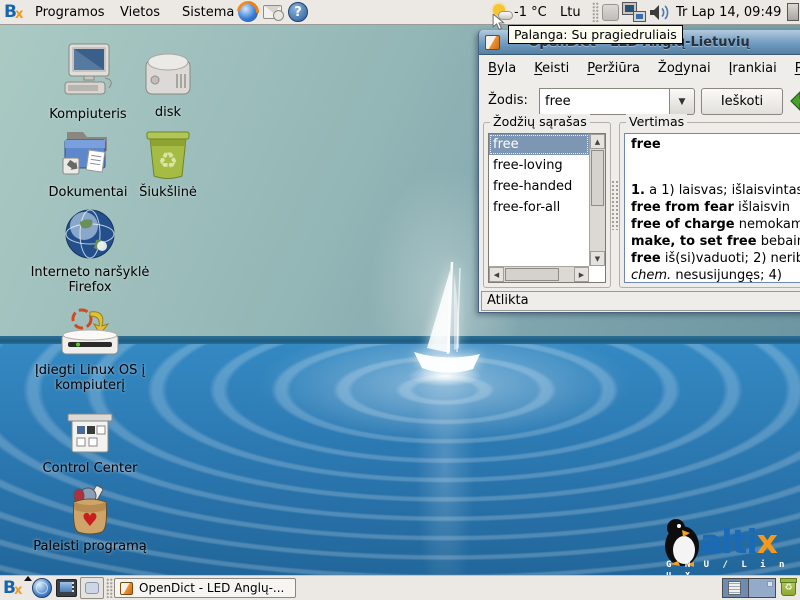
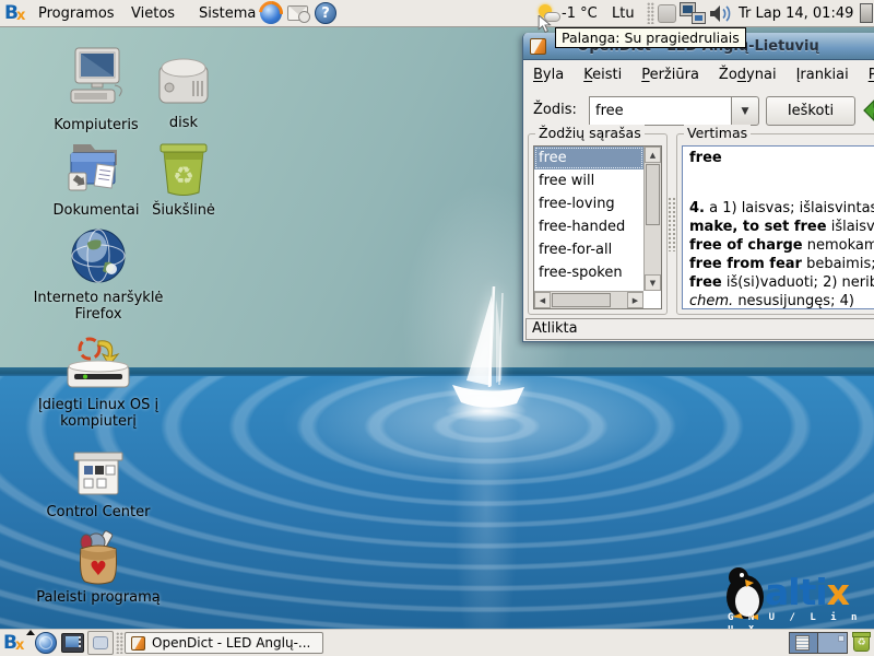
  altix
  G N U / L i n
  Kompiuteris
  disk
  Dokumentai
  ♻
  Šiukšlinė
  Interneto naršyklė Firefox
  Įdiegti Linux OS į kompiuterį
  Control Center
  ♥
  Paleisti programą
  B
  x
  Programos
  Vietos
  Sistema
  ?
  -1 °C
  Ltu
- Tr Lap 14, 09:49
+ Tr Lap 14, 01:49
  Palanga: Su pragiedruliais
  Byla
  Keisti
  Peržiūra
  Žodynai
  Įrankiai
  P
  Žodis:
  free
  ▼
  Ieškoti
  Žodžių sąrašas
  free
+ free will
  free-loving
  free-handed
  free-for-all
+ free-spoken
  ▲
  ▼
  ◀
  ▶
  Vertimas
  free
- 1. a 1) laisvas; išlaisvinta
+ 4. a 1) laisvas; išlaisvinta
- free from fear išlaisvin
+ make, to set free išlaisv
  free of charge nemokam
- make, to set free bebai
+ free from fear bebaimis;
  free iš(si)vaduoti; 2) neri
  chem. nesusijungęs; 4)
  Atlikta
  B
  x
  OpenDict - LED Anglų-...
  ♻
